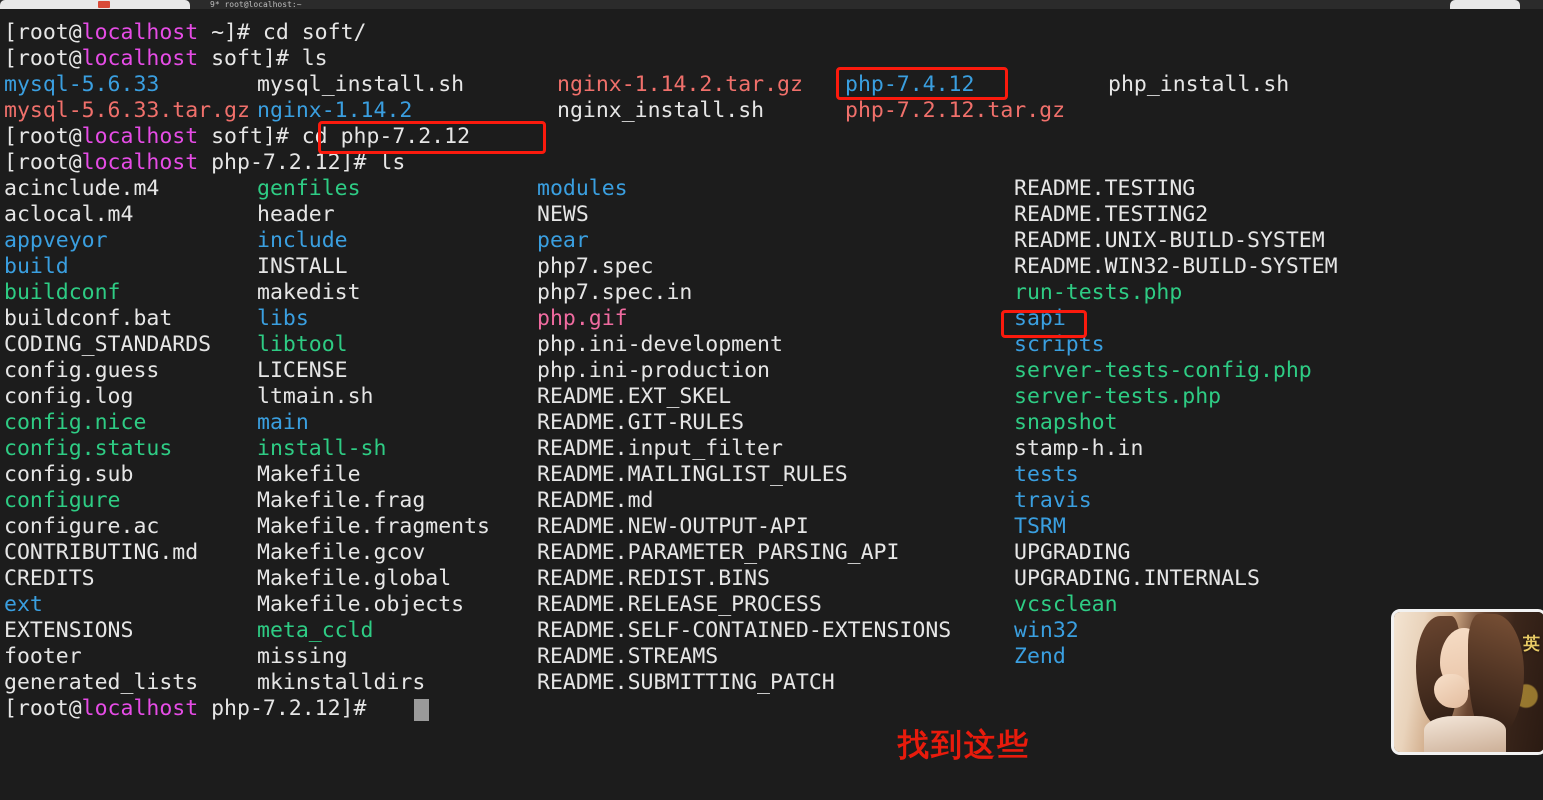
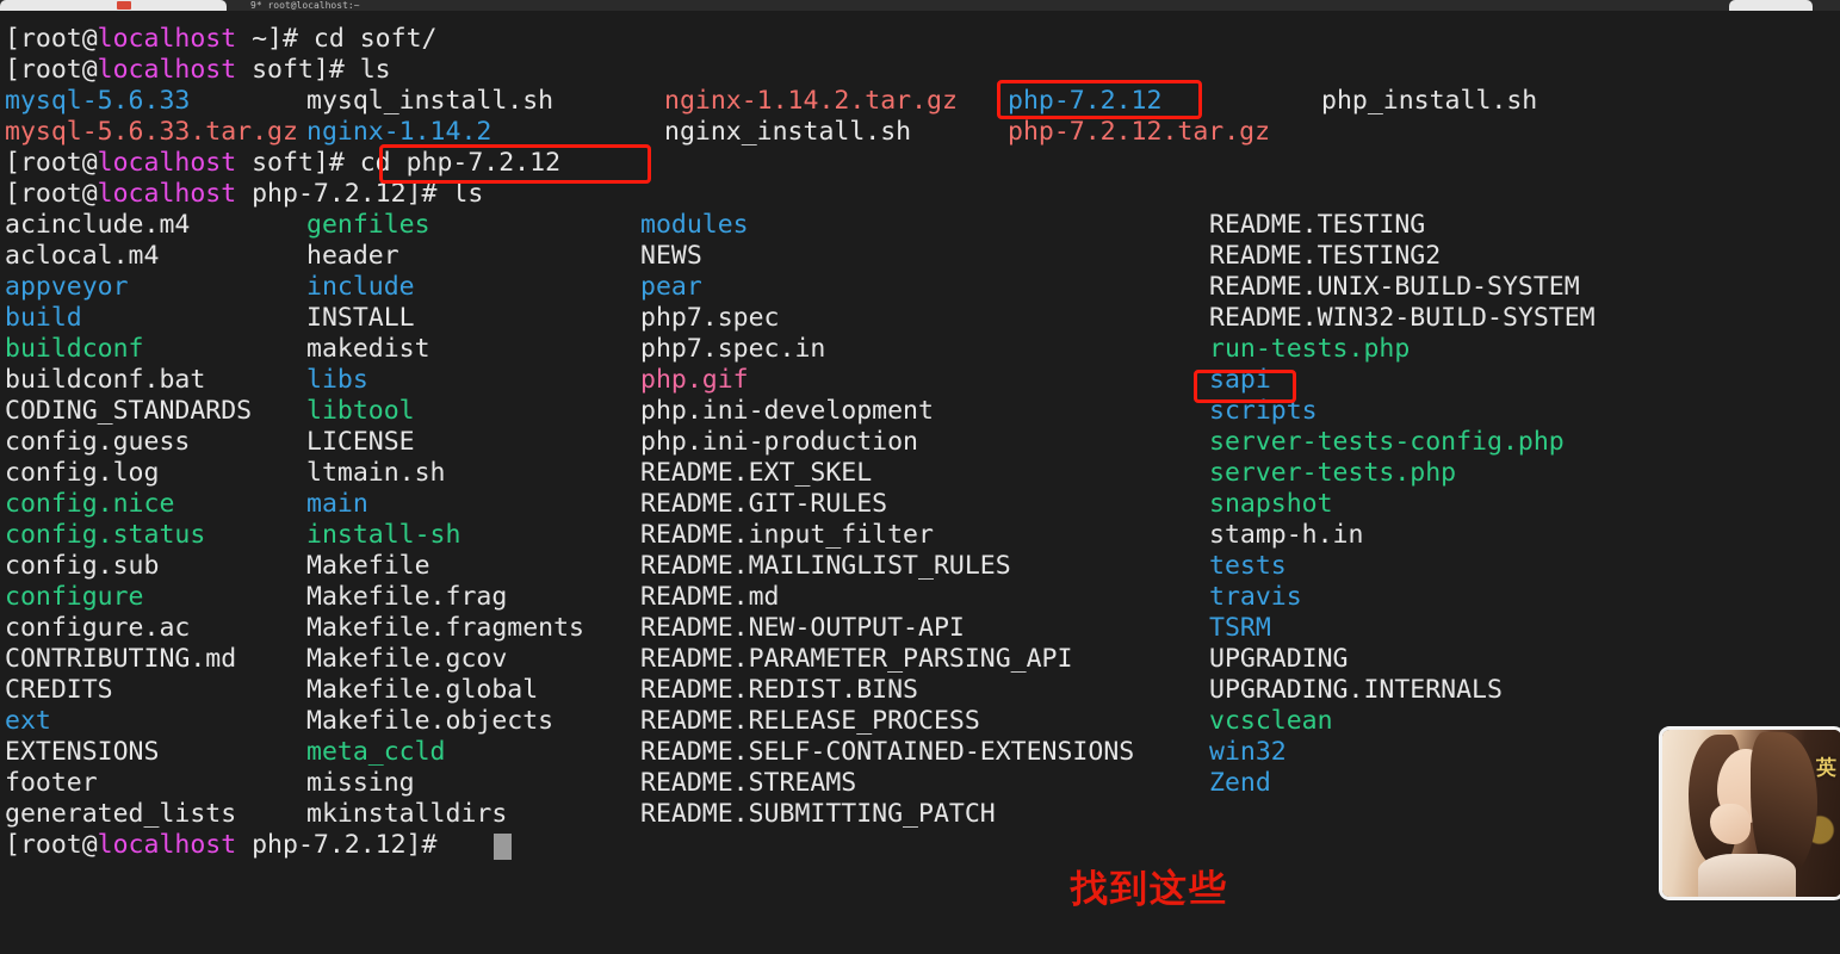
  9* root@localhost:~
  [root@localhost ~]# cd soft/
  [root@localhost soft]# ls
  mysql-5.6.33
  mysql_install.sh
  nginx-1.14.2.tar.gz
- php-7.4.12
+ php-7.2.12
  php_install.sh
  mysql-5.6.33.tar.gz
  nginx-1.14.2
  nginx_install.sh
  php-7.2.12.tar.gz
  [root@localhost soft]# cd php-7.2.12
  [root@localhost php-7.2.12]# ls
  acinclude.m4
  aclocal.m4
  appveyor
  build
  buildconf
  buildconf.bat
  CODING_STANDARDS
  config.guess
  config.log
  config.nice
  config.status
  config.sub
  configure
  configure.ac
  CONTRIBUTING.md
  CREDITS
  ext
  EXTENSIONS
  footer
  generated_lists
  genfiles
  header
  include
  INSTALL
  makedist
  libs
  libtool
  LICENSE
  ltmain.sh
  main
  install-sh
  Makefile
  Makefile.frag
  Makefile.fragments
  Makefile.gcov
  Makefile.global
  Makefile.objects
  meta_ccld
  missing
  mkinstalldirs
  modules
  NEWS
  pear
  php7.spec
  php7.spec.in
  php.gif
  php.ini-development
  php.ini-production
  README.EXT_SKEL
  README.GIT-RULES
  README.input_filter
  README.MAILINGLIST_RULES
  README.md
  README.NEW-OUTPUT-API
  README.PARAMETER_PARSING_API
  README.REDIST.BINS
  README.RELEASE_PROCESS
  README.SELF-CONTAINED-EXTENSIONS
  README.STREAMS
  README.SUBMITTING_PATCH
  README.TESTING
  README.TESTING2
  README.UNIX-BUILD-SYSTEM
  README.WIN32-BUILD-SYSTEM
  run-tests.php
  sapi
  scripts
  server-tests-config.php
  server-tests.php
  snapshot
  stamp-h.in
  tests
  travis
  TSRM
  UPGRADING
  UPGRADING.INTERNALS
  vcsclean
  win32
  Zend
  [root@localhost php-7.2.12]#
  找到这些
